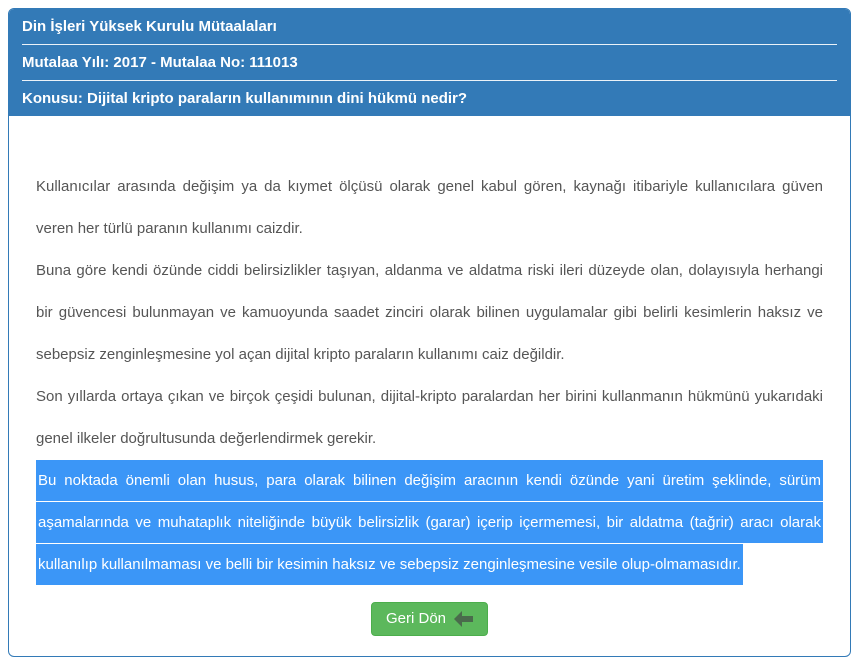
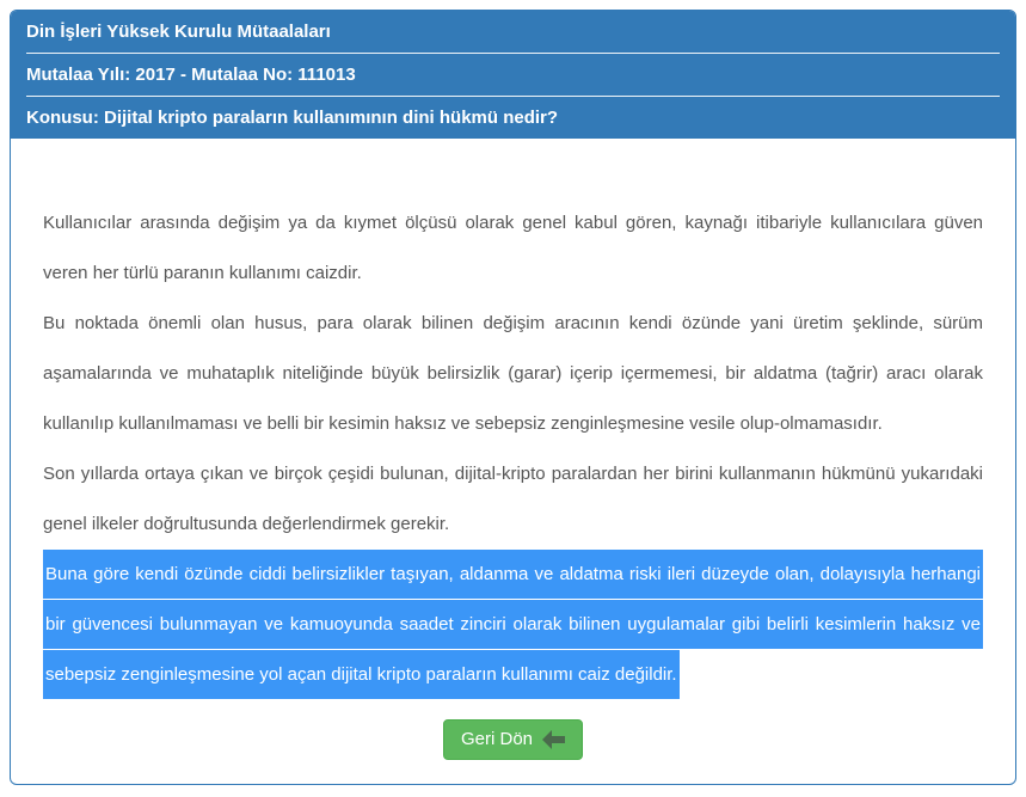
  Din İşleri Yüksek Kurulu Mütaalaları
  Mutalaa Yılı: 2017 - Mutalaa No: 111013
  Konusu: Dijital kripto paraların kullanımının dini hükmü nedir?
  Kullanıcılar arasında değişim ya da kıymet ölçüsü olarak genel kabul gören, kaynağı itibariyle kullanıcılara güven veren her türlü paranın kullanımı caizdir.
- Buna göre kendi özünde ciddi belirsizlikler taşıyan, aldanma ve aldatma riski ileri düzeyde olan, dolayısıyla herhangi bir güvencesi bulunmayan ve kamuoyunda saadet zinciri olarak bilinen uygulamalar gibi belirli kesimlerin haksız ve sebepsiz zenginleşmesine yol açan dijital kripto paraların kullanımı caiz değildir.
+ Bu noktada önemli olan husus, para olarak bilinen değişim aracının kendi özünde yani üretim şeklinde, sürüm aşamalarında ve muhataplık niteliğinde büyük belirsizlik (garar) içerip içermemesi, bir aldatma (tağrir) aracı olarak kullanılıp kullanılmaması ve belli bir kesimin haksız ve sebepsiz zenginleşmesine vesile olup-olmamasıdır.
  Son yıllarda ortaya çıkan ve birçok çeşidi bulunan, dijital-kripto paralardan her birini kullanmanın hükmünü yukarıdaki genel ilkeler doğrultusunda değerlendirmek gerekir.
- Bu noktada önemli olan husus, para olarak bilinen değişim aracının kendi özünde yani üretim şeklinde, sürüm aşamalarında ve muhataplık niteliğinde büyük belirsizlik (garar) içerip içermemesi, bir aldatma (tağrir) aracı olarak kullanılıp kullanılmaması ve belli bir kesimin haksız ve sebepsiz zenginleşmesine vesile olup-olmamasıdır.
+ Buna göre kendi özünde ciddi belirsizlikler taşıyan, aldanma ve aldatma riski ileri düzeyde olan, dolayısıyla herhangi bir güvencesi bulunmayan ve kamuoyunda saadet zinciri olarak bilinen uygulamalar gibi belirli kesimlerin haksız ve sebepsiz zenginleşmesine yol açan dijital kripto paraların kullanımı caiz değildir.
  Geri Dön
